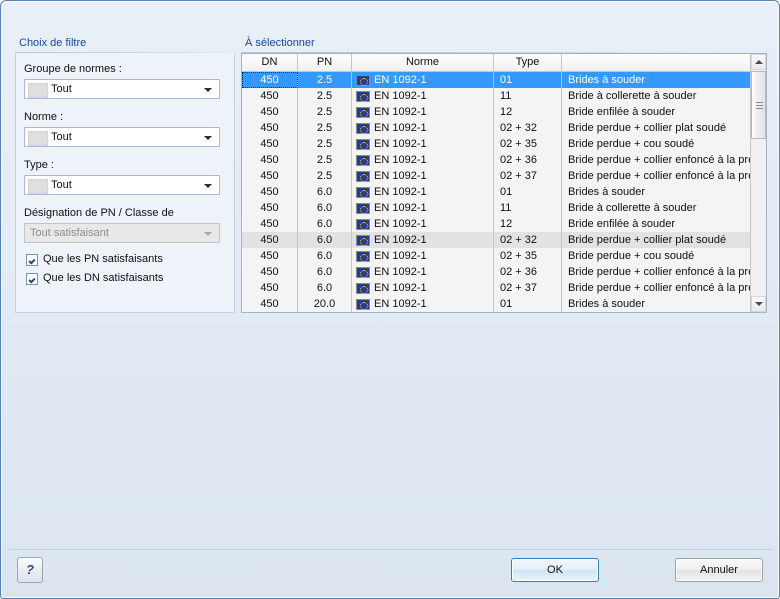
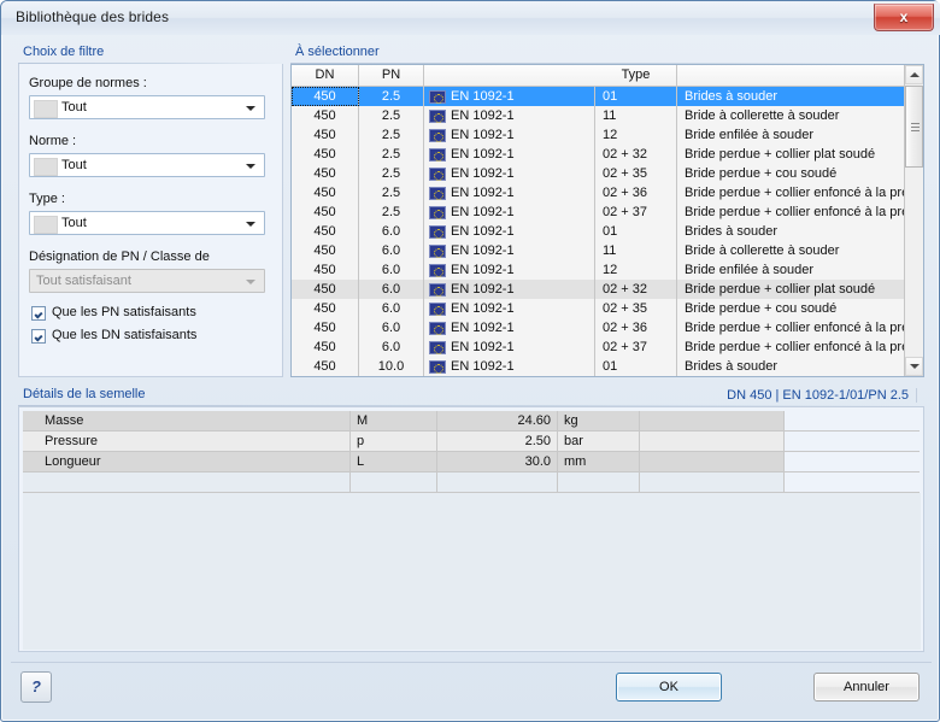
+ Bibliothèque des brides
+ x
  Choix de filtre
  Groupe de normes :
  Tout
  Norme :
  Tout
  Type :
  Tout
  Désignation de PN / Classe de
  Tout satisfaisant
  Que les PN satisfaisants
  Que les DN satisfaisants
  À sélectionner
  DN
  PN
- Norme
  Type
  450
  2.5
  EN 1092-1
  01
  Brides à souder
  450
  2.5
  EN 1092-1
  11
  Bride à collerette à souder
  450
  2.5
  EN 1092-1
  12
  Bride enfilée à souder
  450
  2.5
  EN 1092-1
  02 + 32
  Bride perdue + collier plat soudé
  450
  2.5
  EN 1092-1
  02 + 35
  Bride perdue + cou soudé
  450
  2.5
  EN 1092-1
  02 + 36
  Bride perdue + collier enfoncé à la pr
  450
  2.5
  EN 1092-1
  02 + 37
  Bride perdue + collier enfoncé à la pr
  450
  6.0
  EN 1092-1
  01
  Brides à souder
  450
  6.0
  EN 1092-1
  11
  Bride à collerette à souder
  450
  6.0
  EN 1092-1
  12
  Bride enfilée à souder
  450
  6.0
  EN 1092-1
  02 + 32
  Bride perdue + collier plat soudé
  450
  6.0
  EN 1092-1
  02 + 35
  Bride perdue + cou soudé
  450
  6.0
  EN 1092-1
  02 + 36
  Bride perdue + collier enfoncé à la pr
  450
  6.0
  EN 1092-1
  02 + 37
  Bride perdue + collier enfoncé à la pr
  450
- 20.0
+ 10.0
  EN 1092-1
  01
  Brides à souder
+ Détails de la semelle
+ DN 450 | EN 1092-1/01/PN 2.5
+ Masse
+ M
+ 24.60
+ kg
+ Pressure
+ p
+ 2.50
+ bar
+ Longueur
+ L
+ 30.0
+ mm
  ?
  OK
  Annuler
